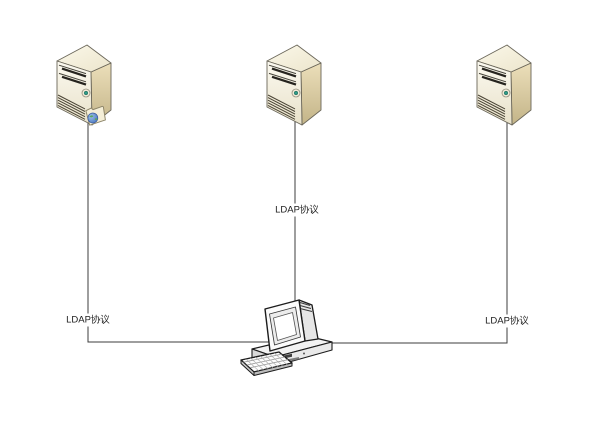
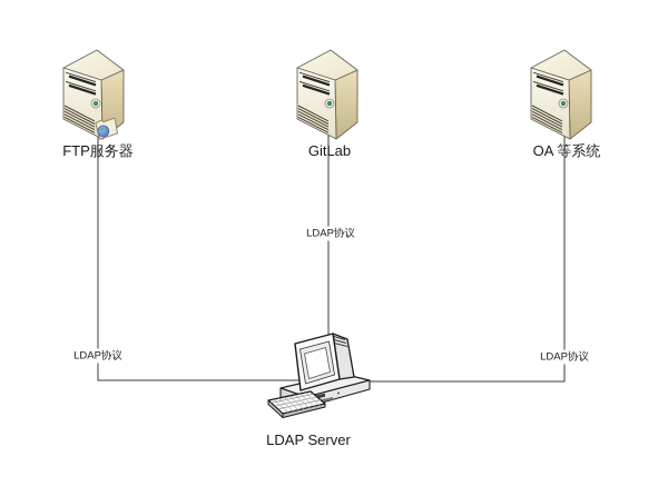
+ FTP服务器
+ GitLab
+ OA 等系统
+ LDAP Server
  LDAP协议
  LDAP协议
  LDAP协议
